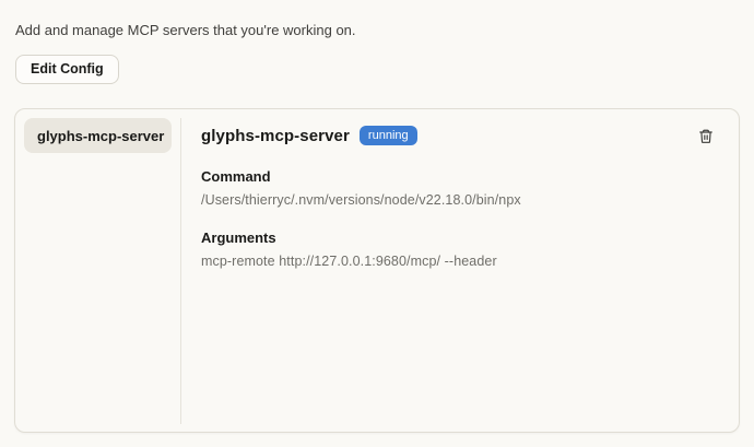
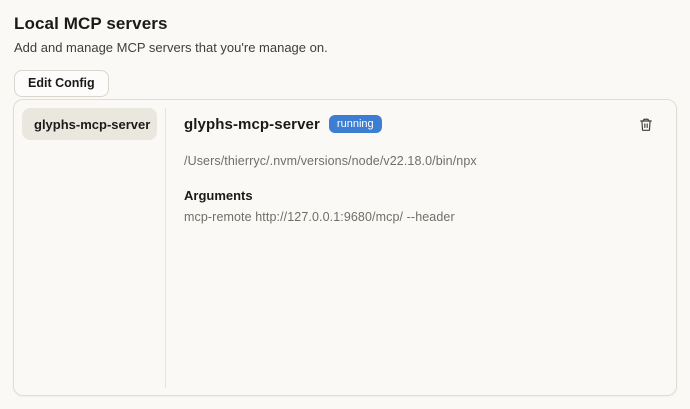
+ Local MCP servers
- Add and manage MCP servers that you're working on.
+ Add and manage MCP servers that you're manage on.
  Edit Config
  glyphs-mcp-server
  glyphs-mcp-server
  running
- Command
  /Users/thierryc/.nvm/versions/node/v22.18.0/bin/npx
  Arguments
  mcp-remote http://127.0.0.1:9680/mcp/ --header
